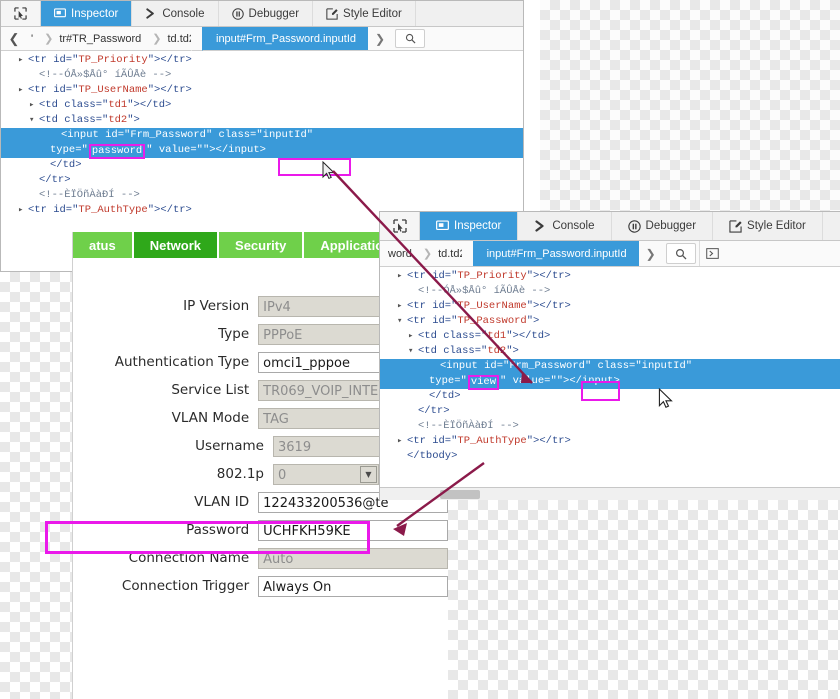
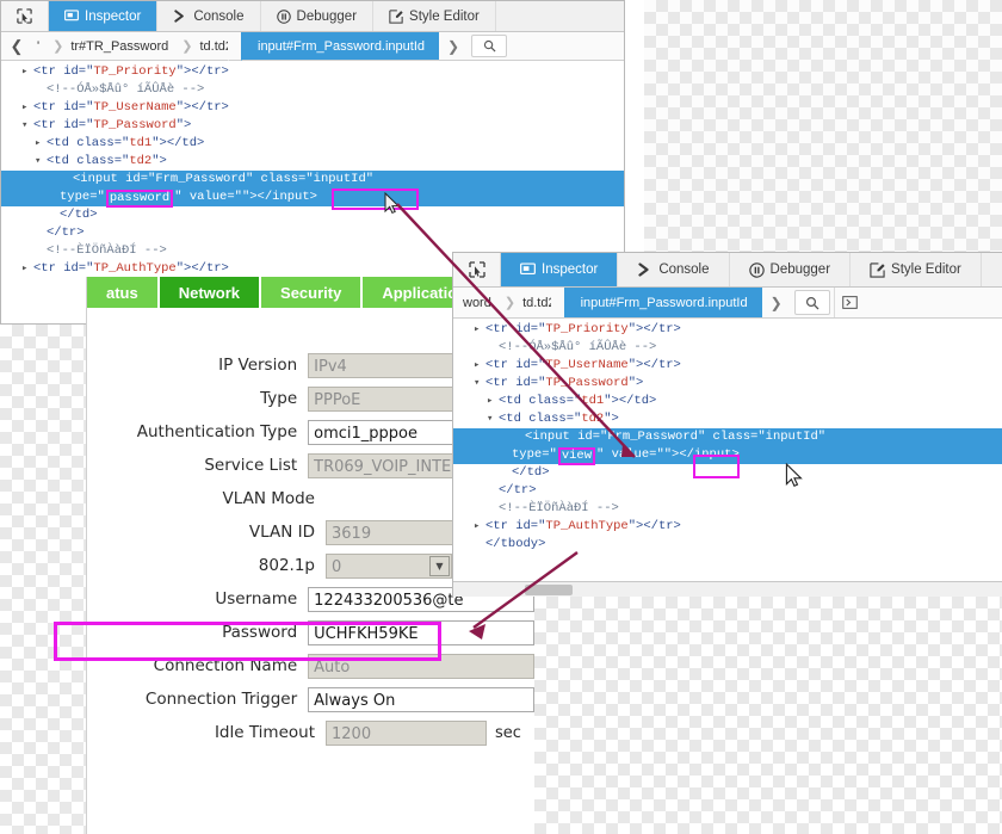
  Inspector
  Console
  Debugger
  Style Editor
  ❮
  '
  ❯
  tr#TR_Password
  ❯
  td.td
  input#Frm_Password.inputId
  ❯
  ▸ <tr id="TP_Priority"></tr>
  <!--ÓÅ»$Åû° íÃÛÅè -->
  ▸ <tr id="TP_UserName"></tr>
+ ▾ <tr id="TP_Password">
  ▸ <td class="td1"></td>
  ▾ <td class="td2">
  <input id="Frm_Password" class="inputId"
  type=" password " value=""></input>
  </td>
  </tr>
  <!--ÈÏÖñÀàÐÍ -->
  ▸ <tr id="TP_AuthType"></tr>
  atus
  Network
  Security
  Applicati
  IP Version
  IPv4
  Type
  PPPoE
  Authentication Type
  omci1_pppoe
  Service List
  TR069_VOIP_INTE
  VLAN Mode
- TAG
- Username
+ VLAN ID
  3619
  802.1p
  0
  ▼
- VLAN ID
+ Username
  122433200536@te
  Password
  UCHFKH59KE
  Connection Name
  Auto
  Connection Trigger
  Always On
+ Idle Timeout
+ 1200
+ sec
  Inspector
  Console
  Debugger
  Style Editor
  word
  ❯
  td.td
  input#Frm_Password.inputId
  ❯
  ▸ <tr id="TP_Priority"></tr>
  <!--Å»$Åû° íÃÛÅè -->
  ▸ <tr id=" P_UserName"></tr>
  ▾ <tr id="TPPassword">
  ▸ <td class="td1"></td>
  ▾ <td class="td ">
  <input id="Frm_Password" class="inputId"
  type=" view " vue=""></input>
  </td>
  </tr>
  <!--ÈÏÖñÀàÐÍ -->
  ▸ <tr id="TP_AuthType"></tr>
  </tbody>
